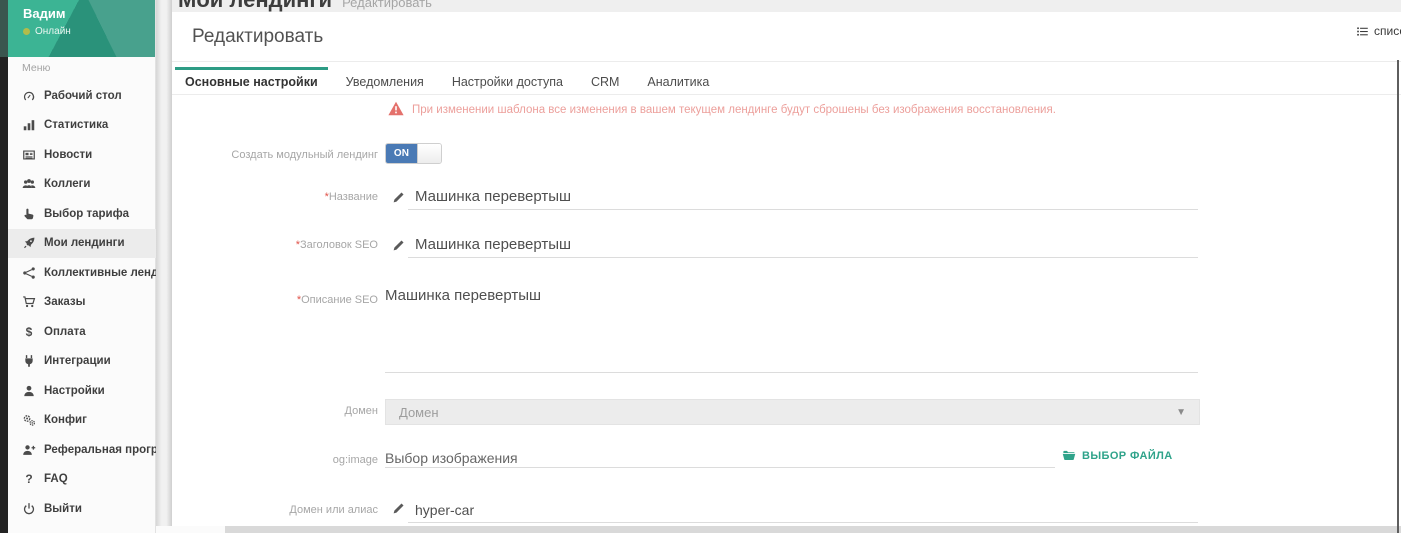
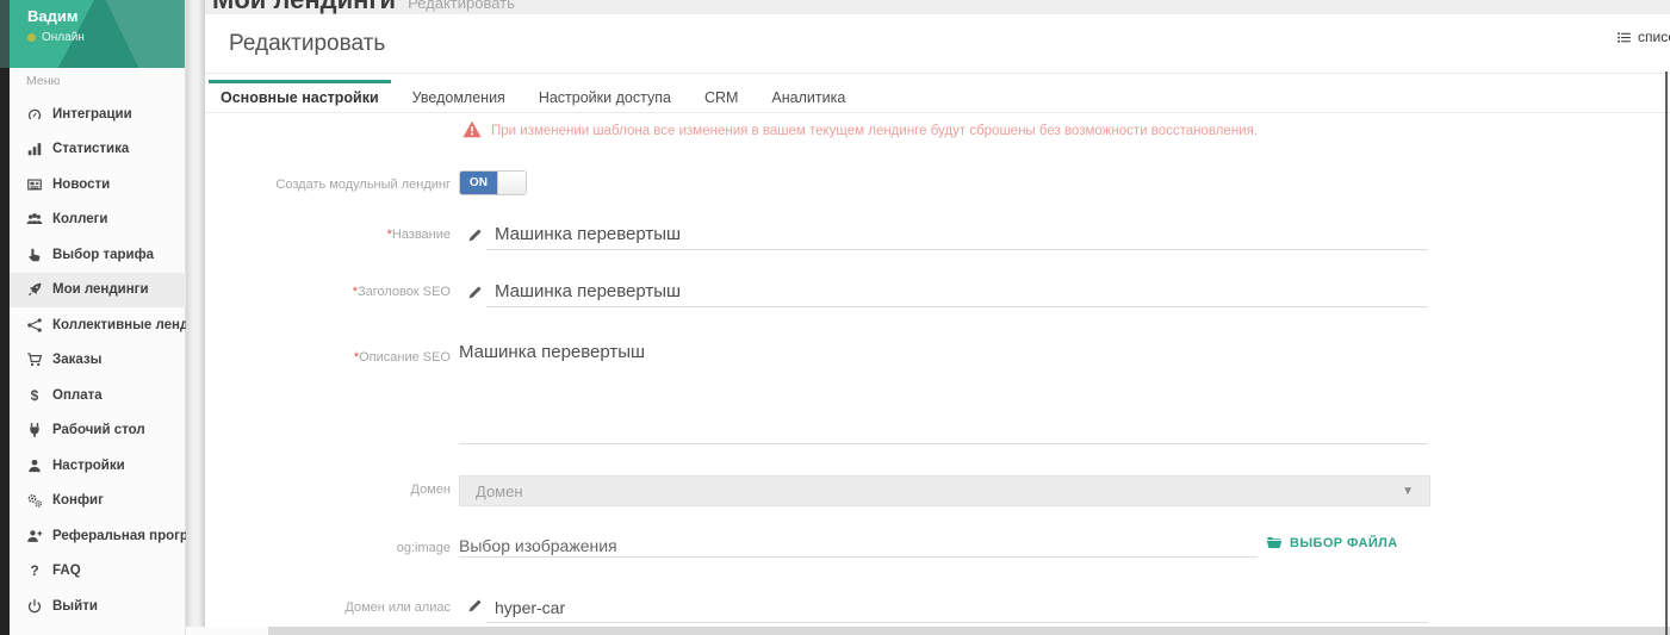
  Вадим
  Онлайн
  Меню
- Рабочий стол
+ Интеграции
  Статистика
  Новости
  Коллеги
  Выбор тарифа
  Мои лендинги
  Коллективные ленд
  Заказы
  $
  Оплата
- Интеграции
+ Рабочий стол
  Настройки
  Конфиг
  Реферальная прогр
  ?
  FAQ
  Выйти
  Редактировать
  Основные настройки
  Уведомления
  Настройки доступа
  CRM
  Аналитика
- При изменении шаблона все изменения в вашем текущем лендинге будут сброшены без изображения восстановления.
+ При изменении шаблона все изменения в вашем текущем лендинге будут сброшены без возможности восстановления.
  Создать модульный лендинг
  ON
  *Название
  Машинка перевертыш
  *Заголовок SEO
  Машинка перевертыш
  *Описание SEO
  Машинка перевертыш
  Домен
  Домен
  ▼
  og:image
  Выбор изображения
  ВЫБОР ФАЙЛА
  Домен или алиас
  hyper-car
